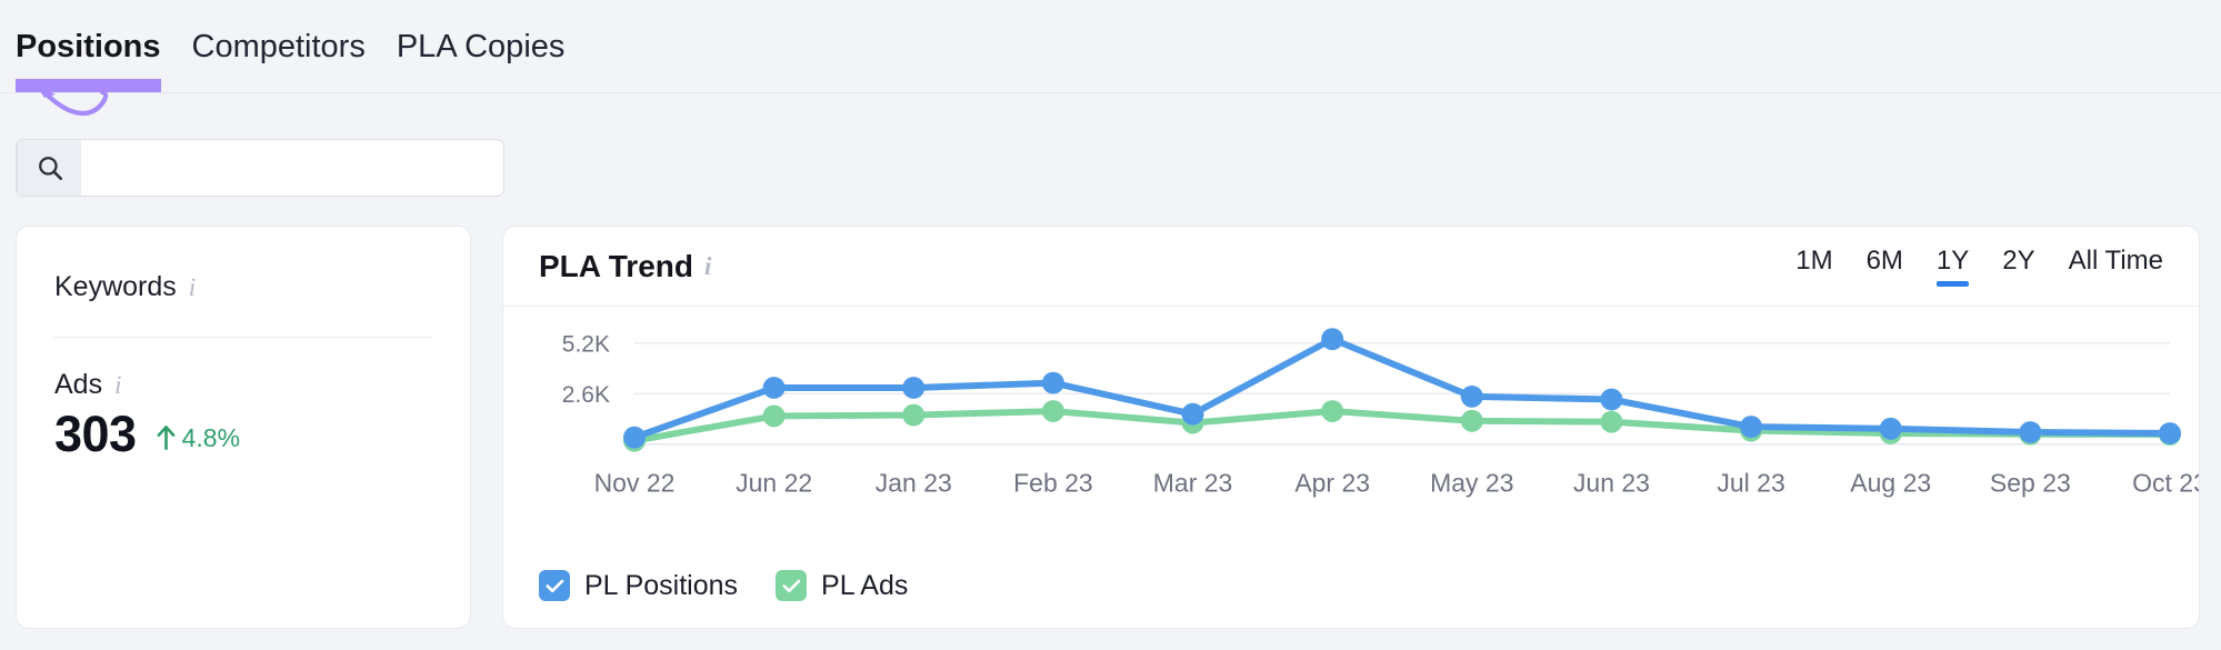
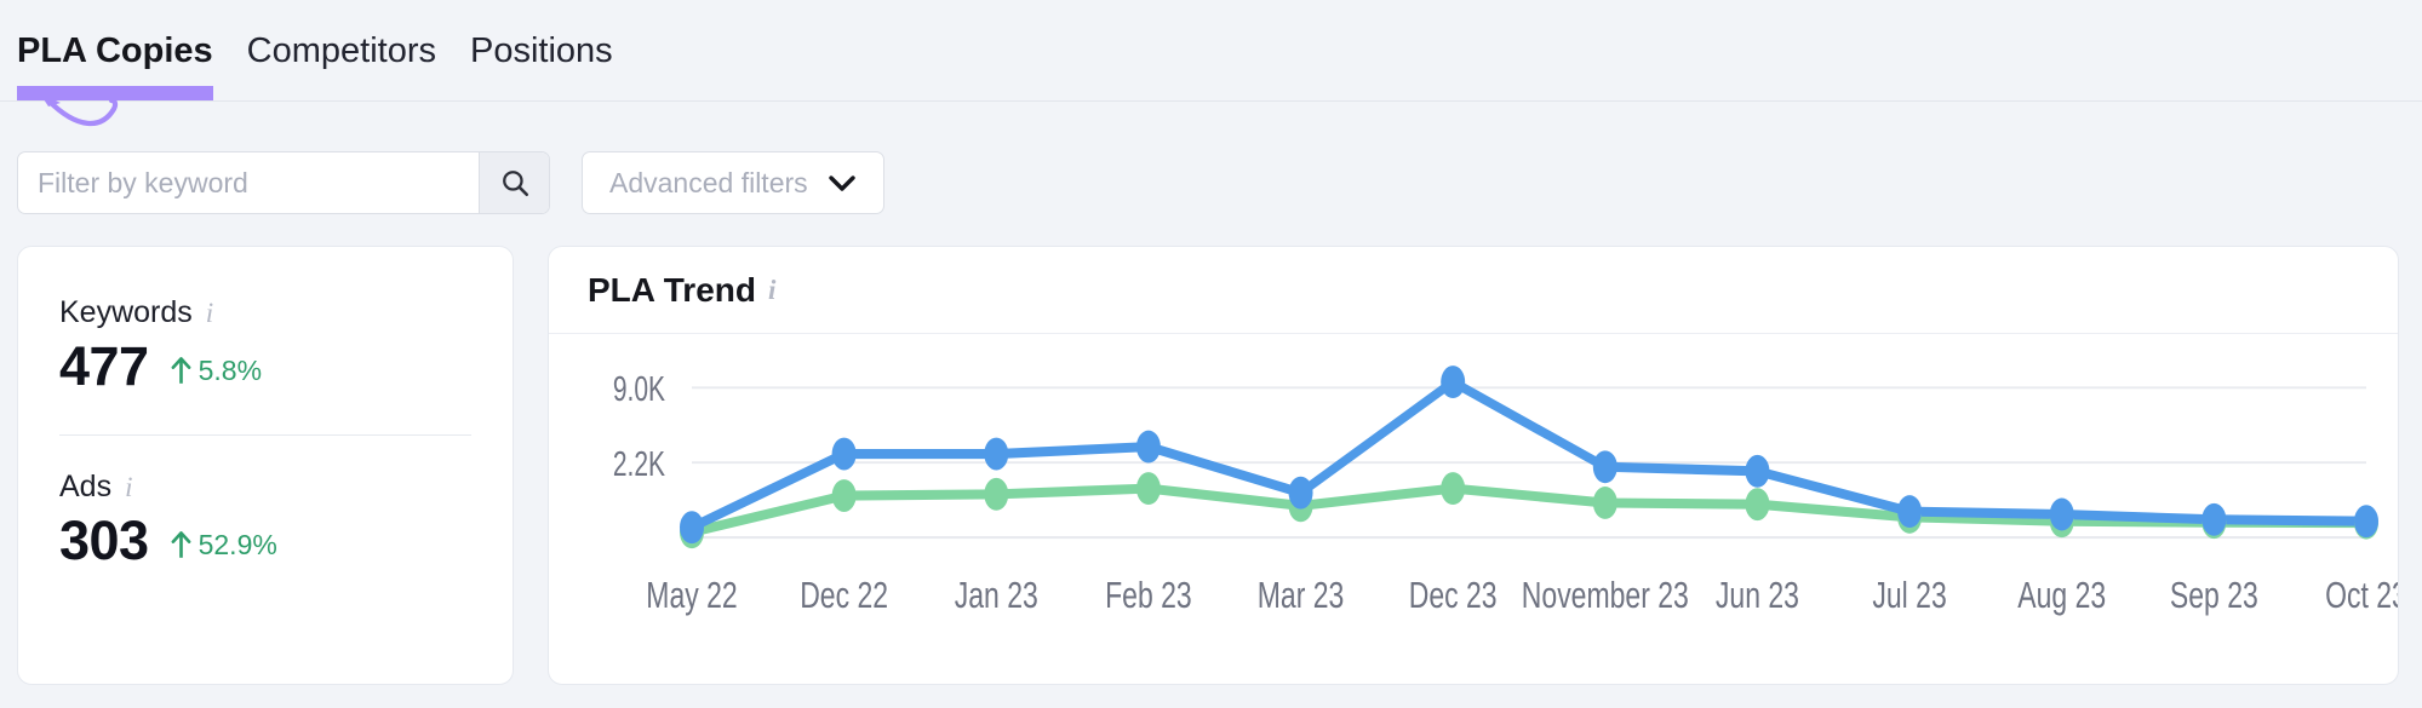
- Positions
+ PLA Copies
  Competitors
- PLA Copies
+ Positions
+ Filter by keyword
+ Advanced filters
  Keywords
  i
+ 477
+ 5.8%
  Ads
  i
  303
- 4.8%
+ 52.9%
  PLA Trend
  i
- 1M
- 6M
- 1Y
- 2Y
- All Time
- 2.6K
+ 2.2K
- 5.2K
+ 9.0K
- Nov 22
+ May 22
- Jun 22
+ Dec 22
  Jan 23
  Feb 23
  Mar 23
- Apr 23
+ Dec 23
- May 23
+ November 23
  Jun 23
  Jul 23
  Aug 23
  Sep 23
  Oct 2
- PL Positions
- PL Ads
